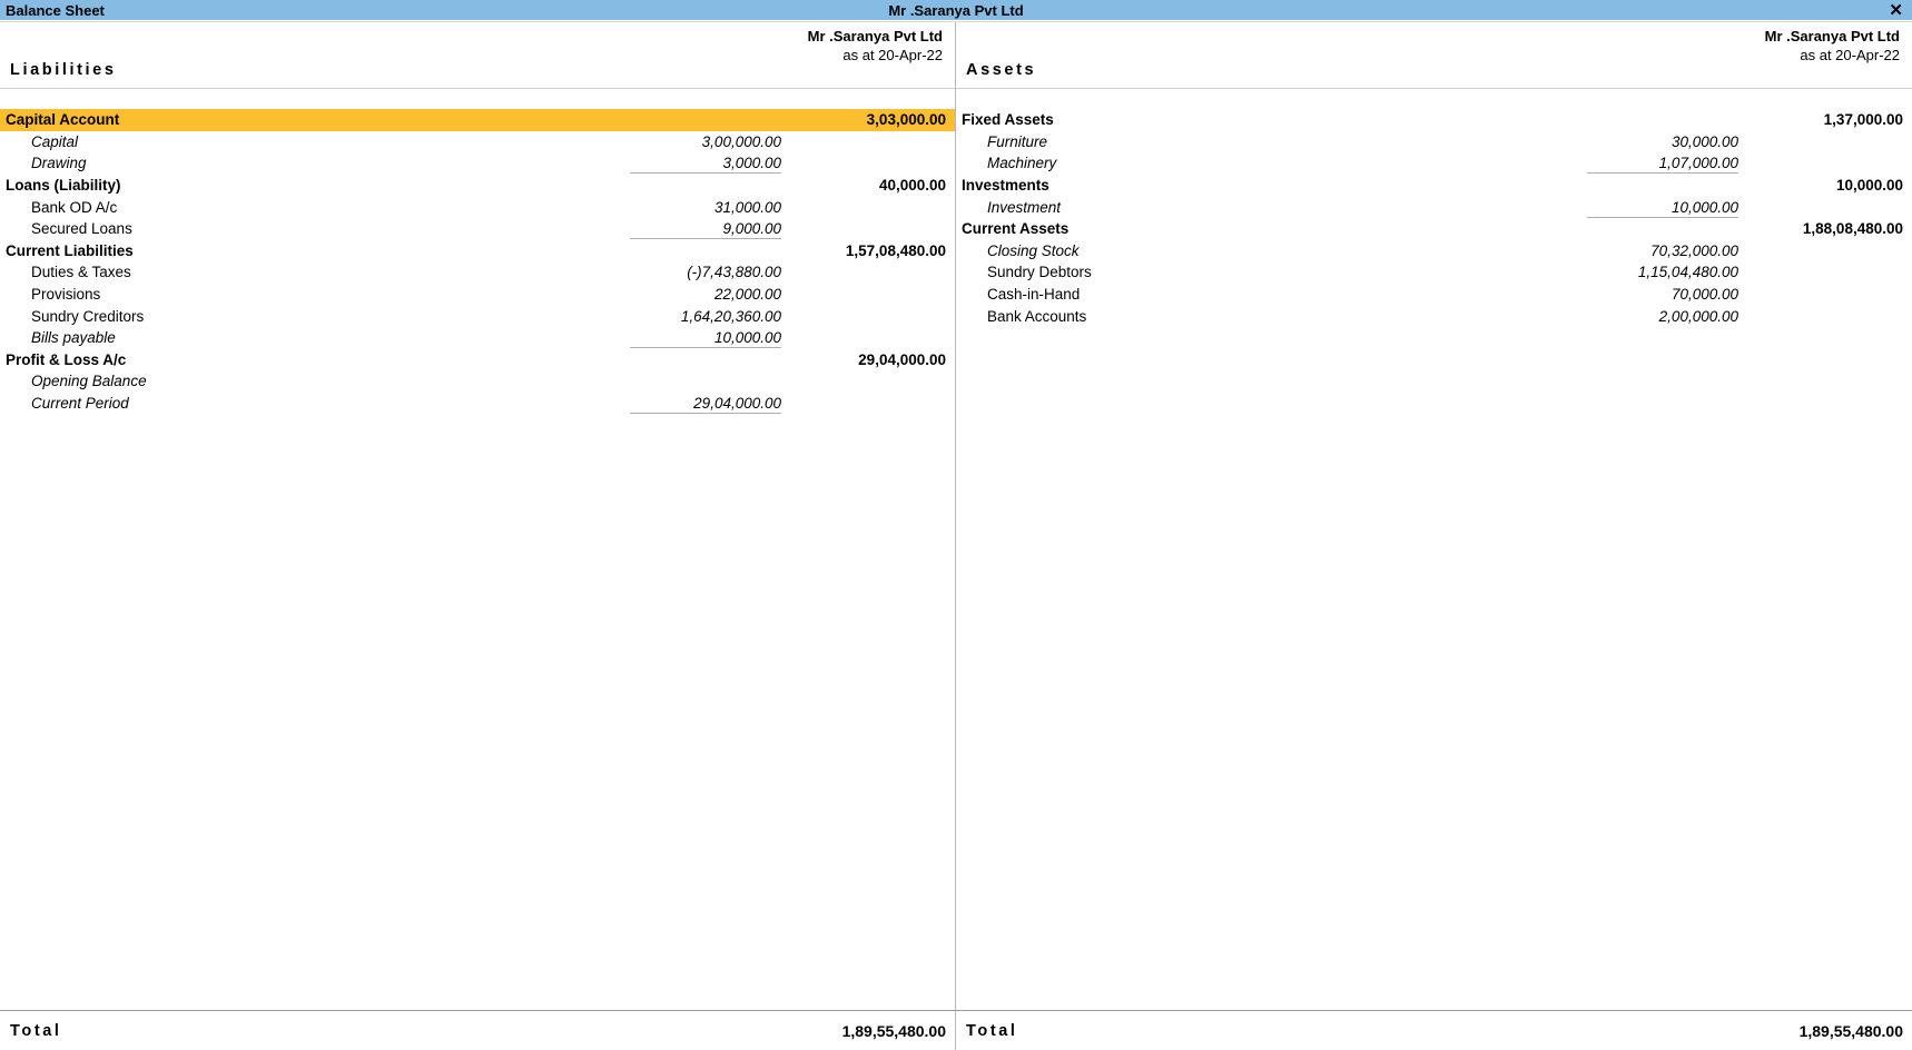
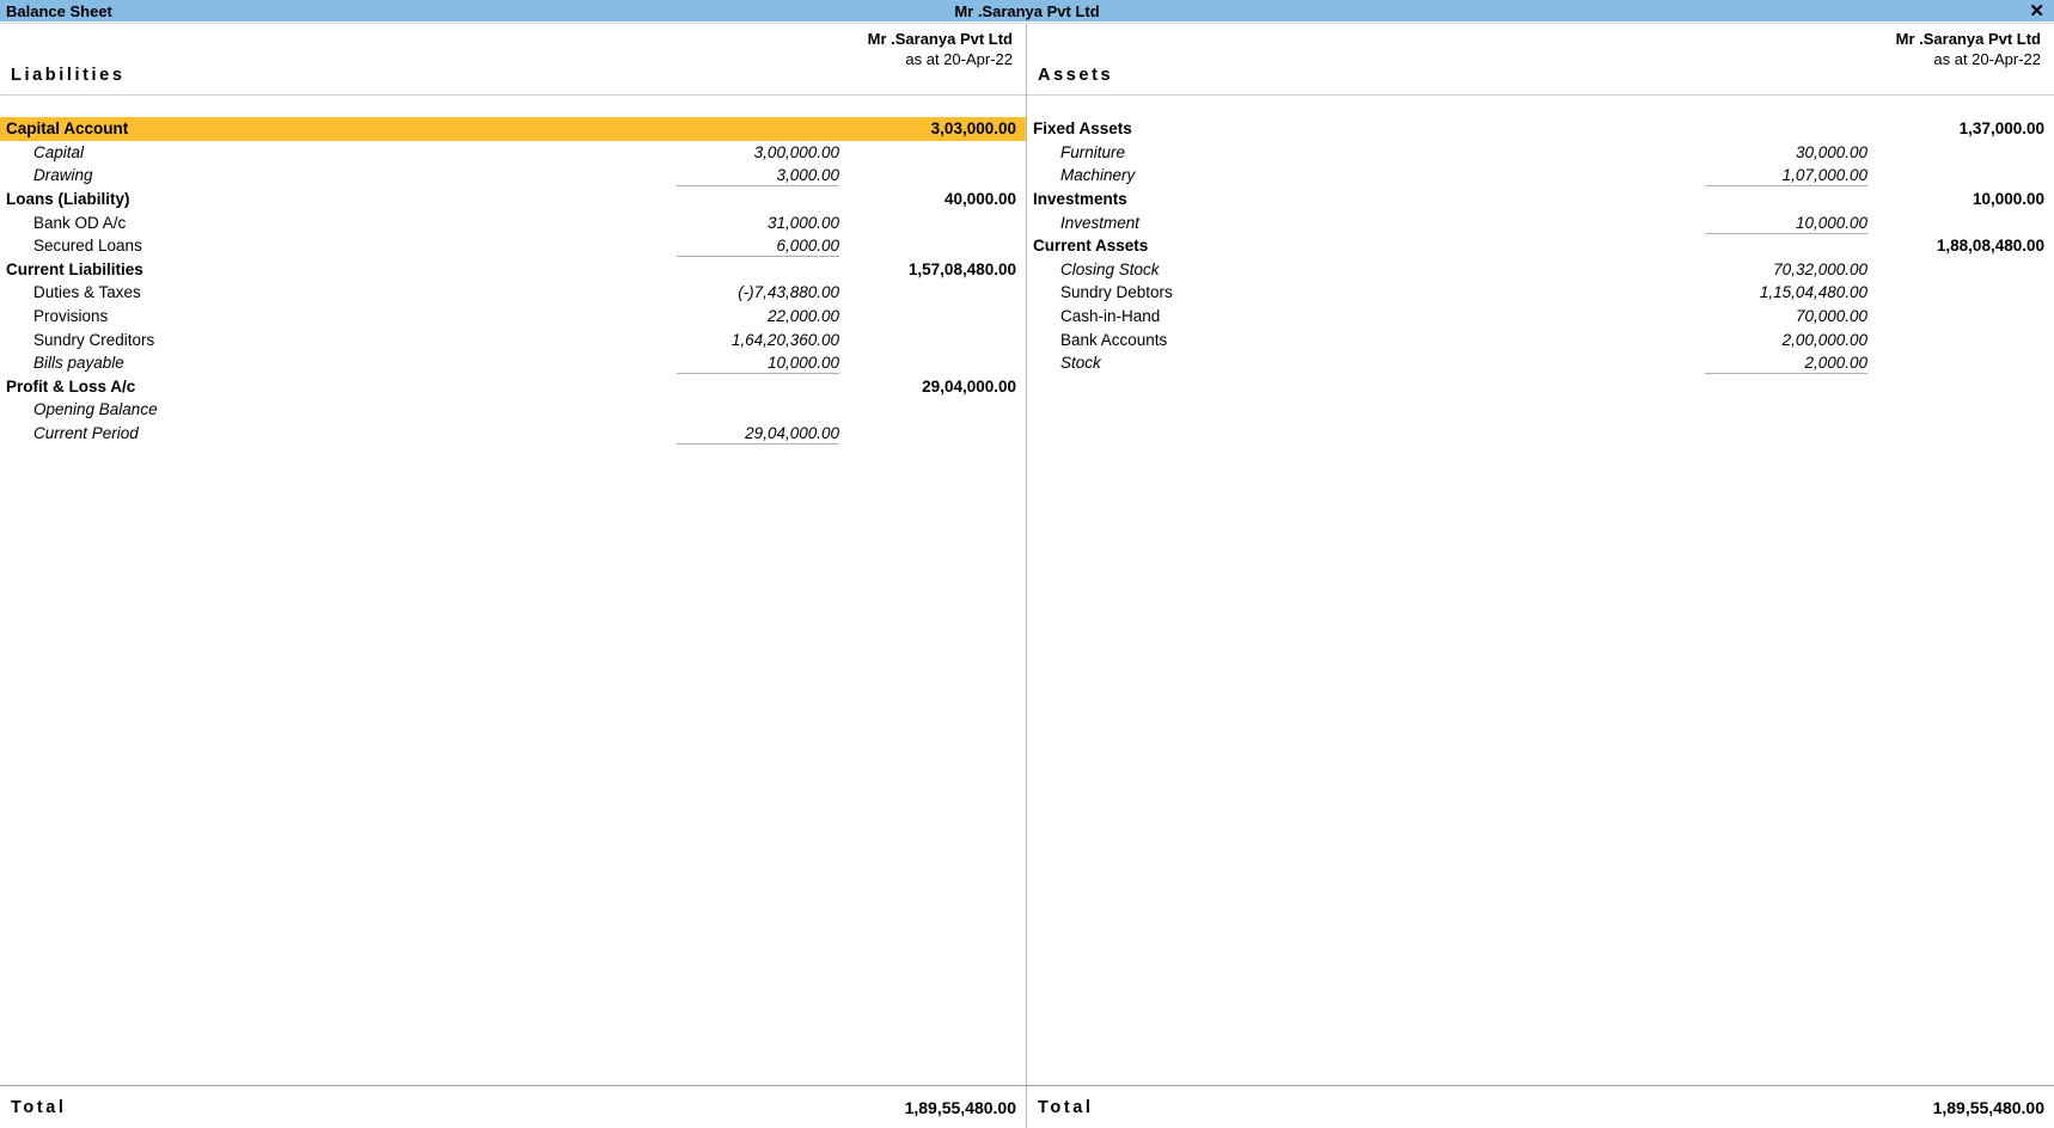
  Balance Sheet
  Mr .Saranya Pvt Ltd
  ✕
  Liabilities
  Mr .Saranya Pvt Ltd
  as at 20-Apr-22
  Capital Account
  3,03,000.00
  Capital
  3,00,000.00
  Drawing
  3,000.00
  Loans (Liability)
  40,000.00
  Bank OD A/c
  31,000.00
  Secured Loans
- 9,000.00
+ 6,000.00
  Current Liabilities
  1,57,08,480.00
  Duties & Taxes
  (-)7,43,880.00
  Provisions
  22,000.00
  Sundry Creditors
  1,64,20,360.00
  Bills payable
  10,000.00
  Profit & Loss A/c
  29,04,000.00
  Opening Balance
  Current Period
  29,04,000.00
  Assets
  Mr .Saranya Pvt Ltd
  as at 20-Apr-22
  Fixed Assets
  1,37,000.00
  Furniture
  30,000.00
  Machinery
  1,07,000.00
  Investments
  10,000.00
  Investment
  10,000.00
  Current Assets
  1,88,08,480.00
  Closing Stock
  70,32,000.00
  Sundry Debtors
  1,15,04,480.00
  Cash-in-Hand
  70,000.00
  Bank Accounts
  2,00,000.00
+ Stock
+ 2,000.00
  Total
  1,89,55,480.00
  Total
  1,89,55,480.00
